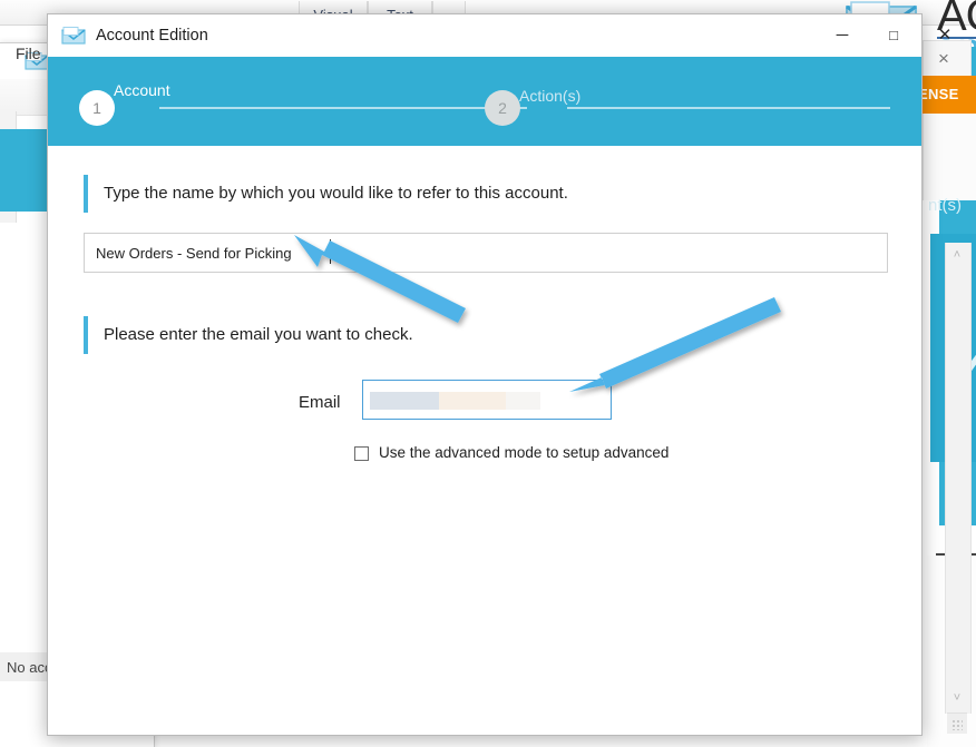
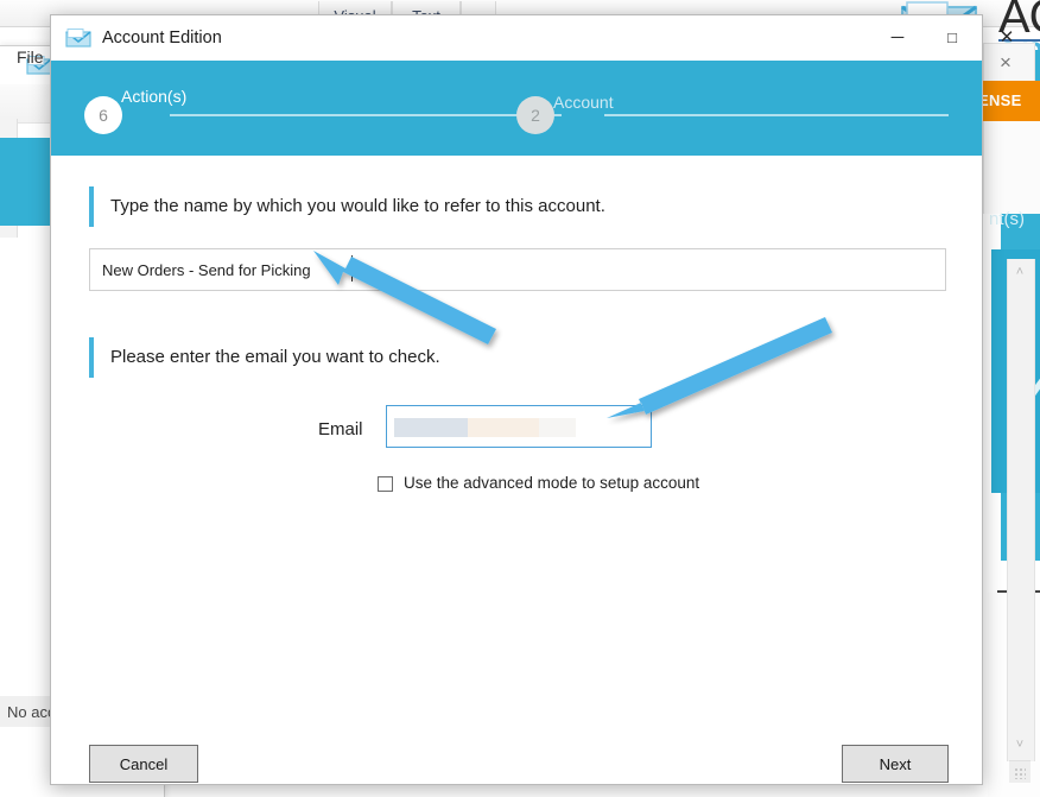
  ×
  ENSE
  nt(s)
  ˄
  ˅
  File
  No ac
  Account Edition
  ─
  □
  ✕
- 1
+ 6
- Account
+ Action(s)
  2
- Action(s)
+ Account
  Type the name by which you would like to refer to this account.
  New Orders - Send for Picking
  Please enter the email you want to check.
  Email
- Use the advanced mode to setup advanced
+ Use the advanced mode to setup account
+ Cancel
+ Next
